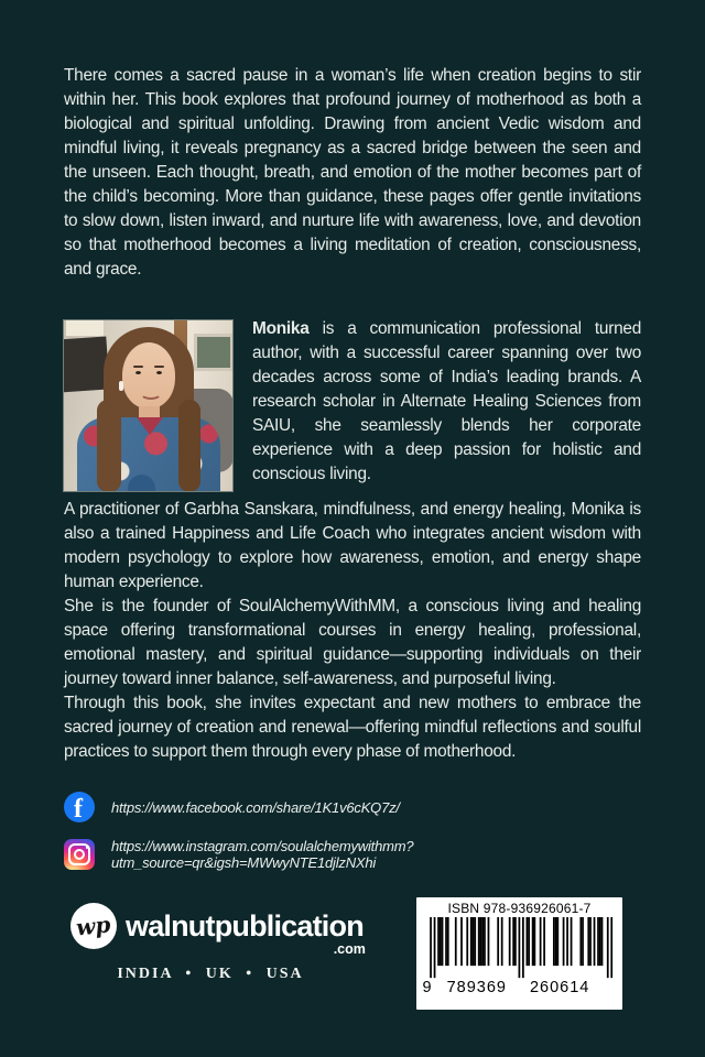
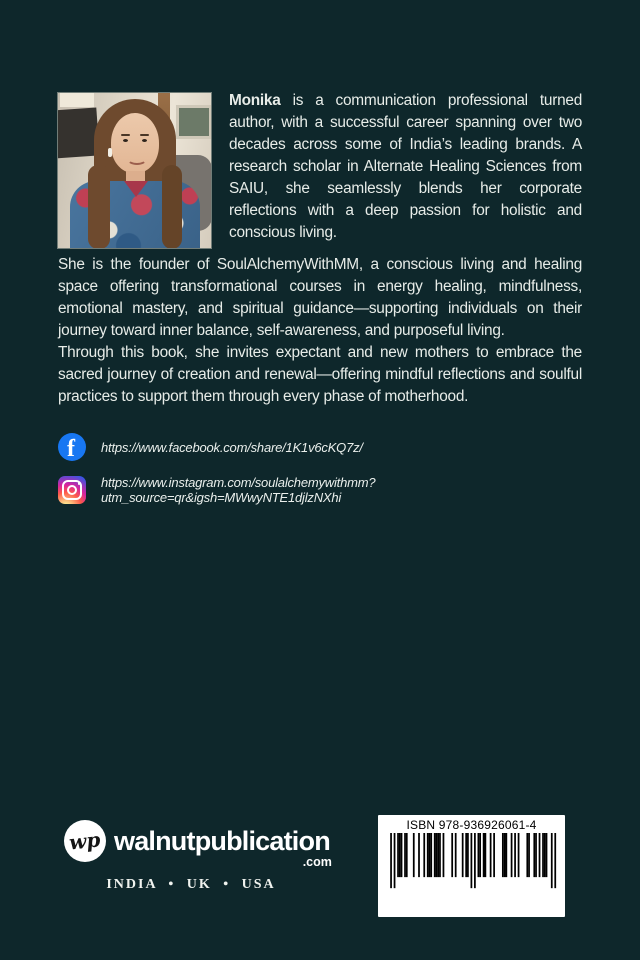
- There comes a sacred pause in a woman’s life when creation begins to stir within her. This book explores that profound journey of motherhood as both a biological and spiritual unfolding. Drawing from ancient Vedic wisdom and mindful living, it reveals pregnancy as a sacred bridge between the seen and the unseen. Each thought, breath, and emotion of the mother becomes part of the child’s becoming. More than guidance, these pages offer gentle invitations to slow down, listen inward, and nurture life with awareness, love, and devotion so that motherhood becomes a living meditation of creation, consciousness, and grace.
- Monika is a communication professional turned author, with a successful career spanning over two decades across some of India’s leading brands. A research scholar in Alternate Healing Sciences from SAIU, she seamlessly blends her corporate experience with a deep passion for holistic and conscious living.
+ Monika is a communication professional turned author, with a successful career spanning over two decades across some of India’s leading brands. A research scholar in Alternate Healing Sciences from SAIU, she seamlessly blends her corporate reflections with a deep passion for holistic and conscious living.
- A practitioner of Garbha Sanskara, mindfulness, and energy healing, Monika is also a trained Happiness and Life Coach who integrates ancient wisdom with modern psychology to explore how awareness, emotion, and energy shape human experience.
- She is the founder of SoulAlchemyWithMM, a conscious living and healing space offering transformational courses in energy healing, professional, emotional mastery, and spiritual guidance—supporting individuals on their journey toward inner balance, self-awareness, and purposeful living.
+ She is the founder of SoulAlchemyWithMM, a conscious living and healing space offering transformational courses in energy healing, mindfulness, emotional mastery, and spiritual guidance—supporting individuals on their journey toward inner balance, self-awareness, and purposeful living.
  Through this book, she invites expectant and new mothers to embrace the sacred journey of creation and renewal—offering mindful reflections and soulful practices to support them through every phase of motherhood.
  f
  https://www.facebook.com/share/1K1v6cKQ7z/
  https://www.instagram.com/soulalchemywithmm?utm_source=qr&igsh=MWwyNTE1djlzNXhi
  walnutpublication
  .com
  INDIA • UK • USA
- ISBN 978-936926061-7
+ ISBN 978-936926061-4
- 9
- 789369
- 260614
